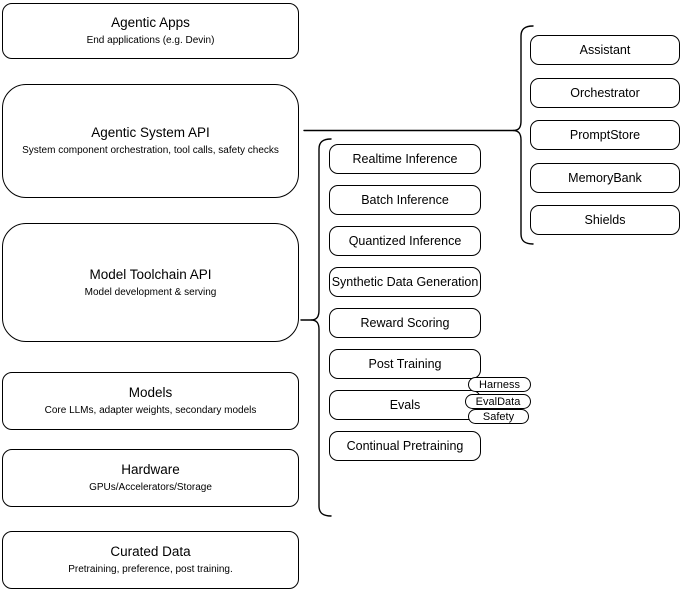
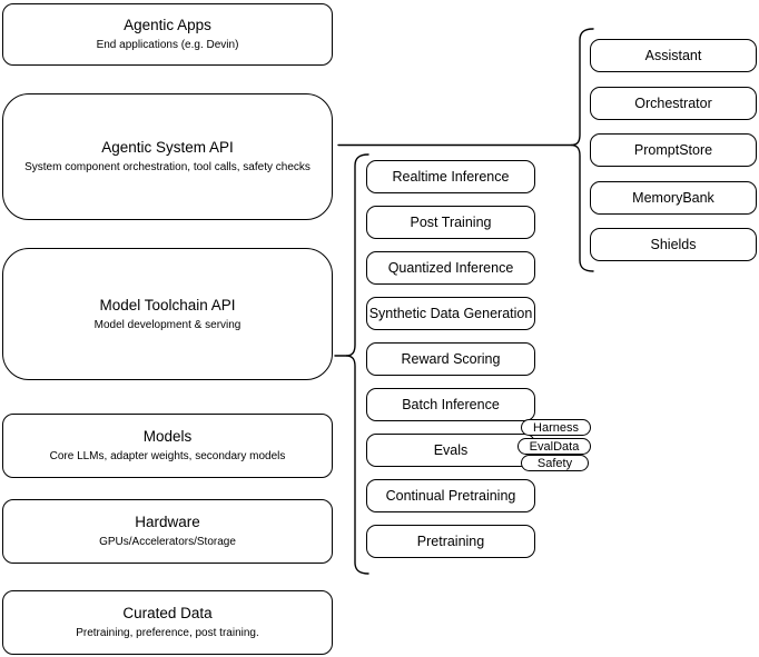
  Agentic Apps
  End applications (e.g. Devin)
  Agentic System API
  System component orchestration, tool calls, safety checks
  Model Toolchain API
  Model development & serving
  Models
  Core LLMs, adapter weights, secondary models
  Hardware
  GPUs/Accelerators/Storage
  Curated Data
  Pretraining, preference, post training.
  Realtime Inference
- Batch Inference
+ Post Training
  Quantized Inference
  Synthetic Data Generation
  Reward Scoring
- Post Training
+ Batch Inference
  Evals
  Continual Pretraining
+ Pretraining
  Harness
  EvalData
  Safety
  Assistant
  Orchestrator
  PromptStore
  MemoryBank
  Shields
